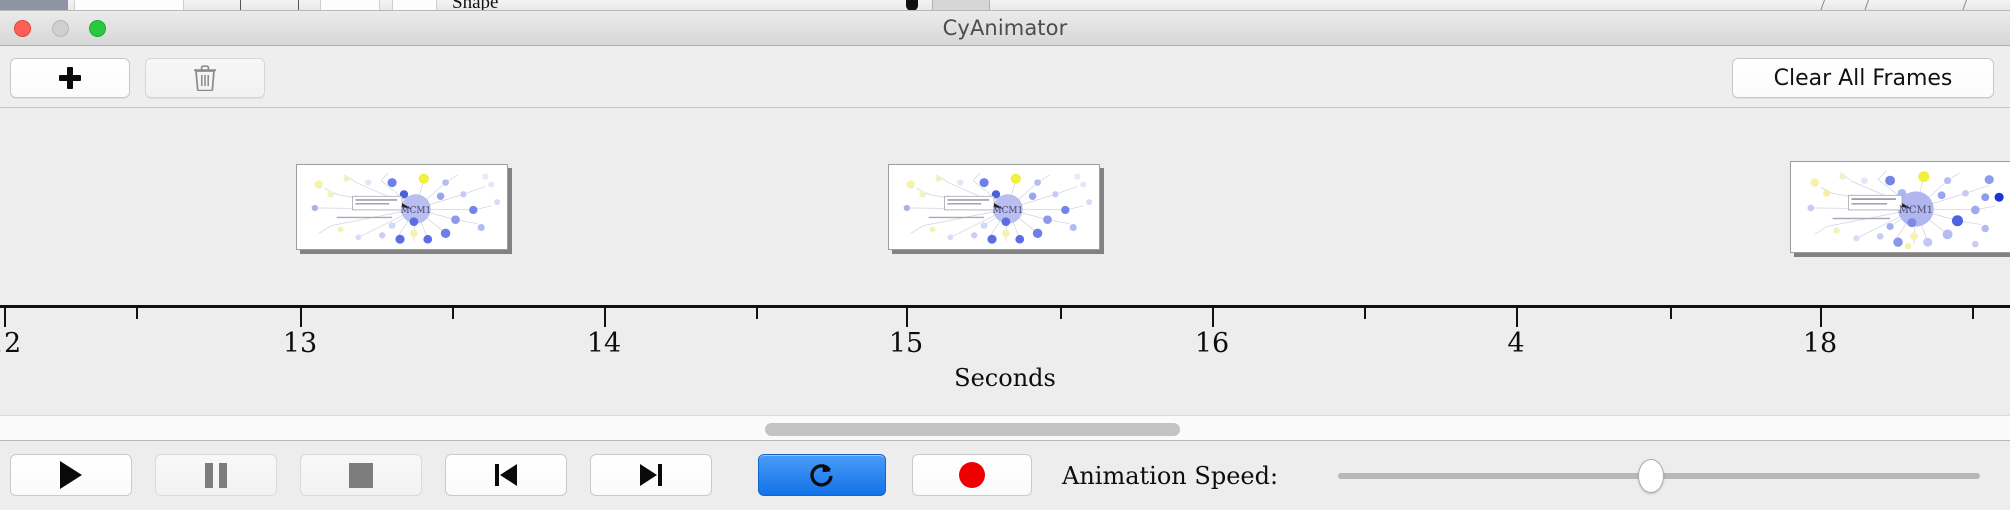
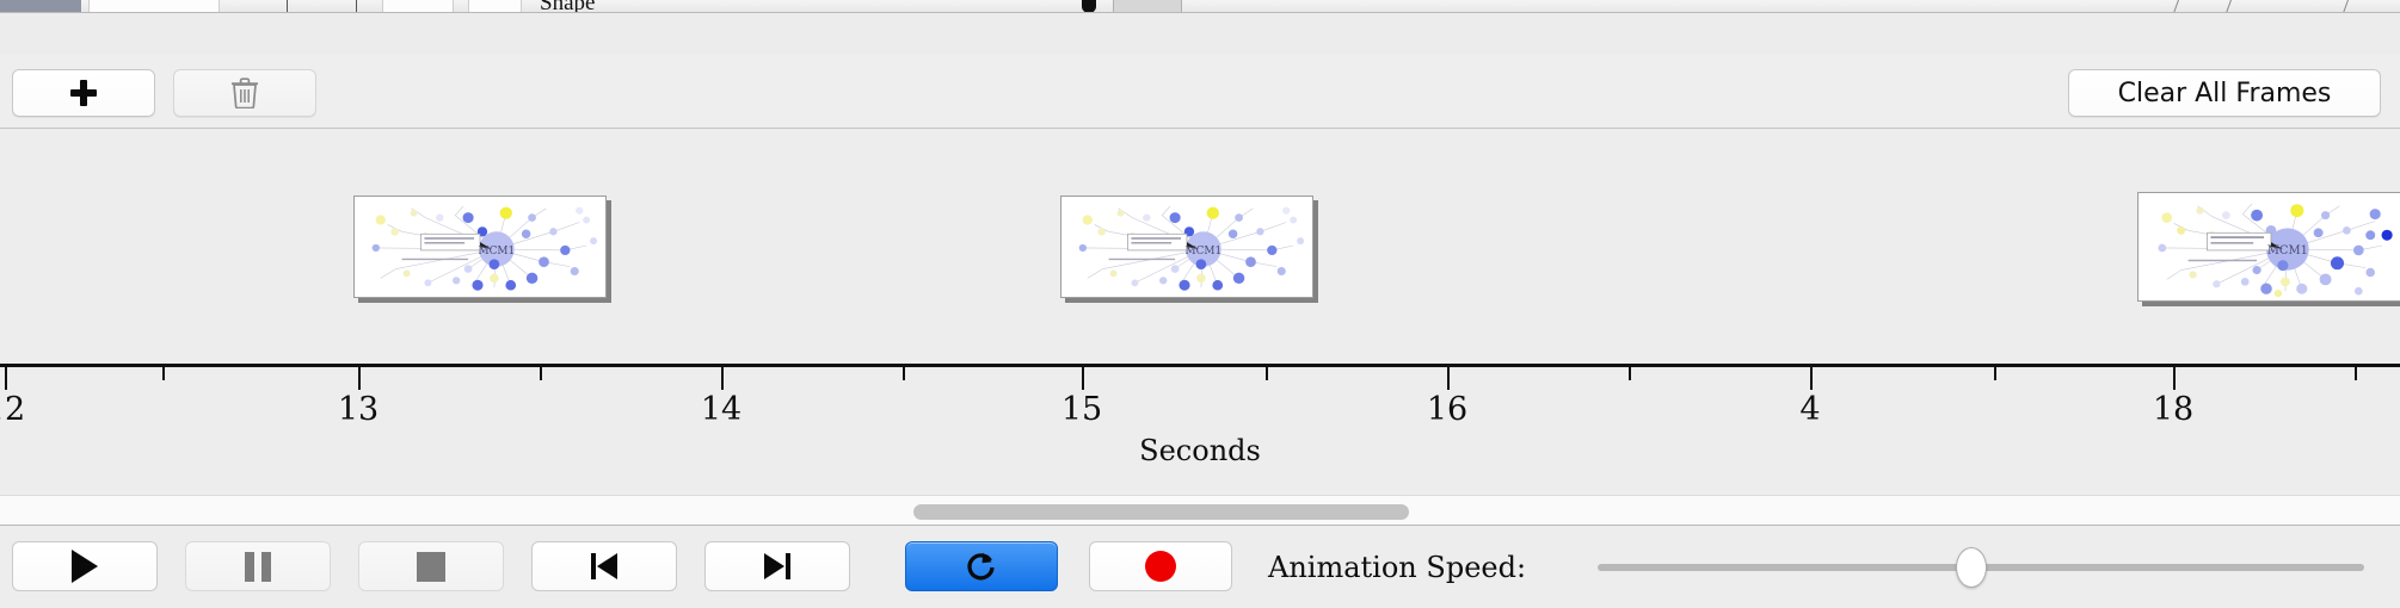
  Shape
- CyAnimator
  Clear All Frames
  MCM1
  MCM1
  MCM1
  13
  14
  15
  16
  4
  18
  Seconds
  Animation Speed:
